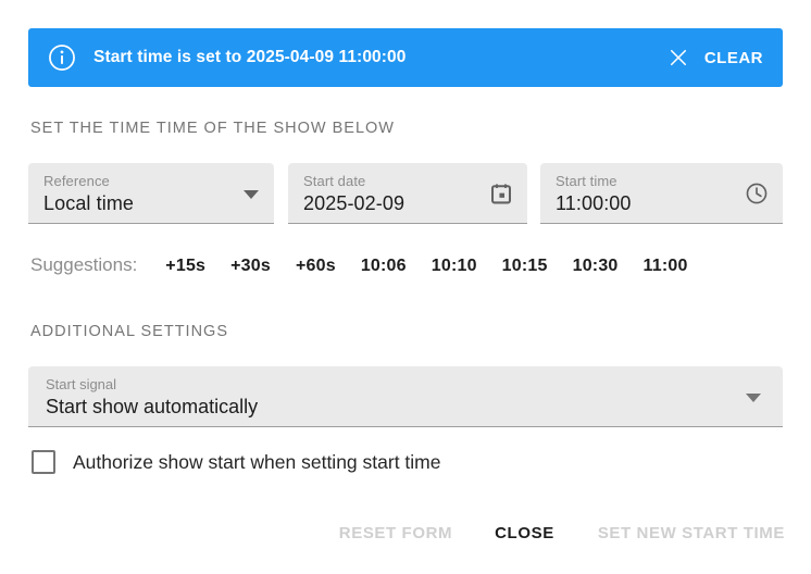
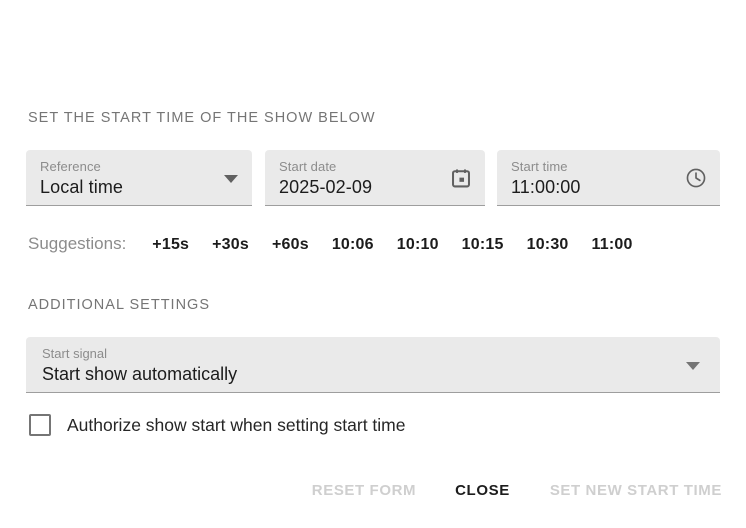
- Start time is set to 2025-04-09 11:00:00
- CLEAR
- SET THE TIME TIME OF THE SHOW BELOW
+ SET THE START TIME OF THE SHOW BELOW
  Reference
  Local time
  Start date
  2025-02-09
  Start time
  11:00:00
  Suggestions:
  +15s
  +30s
  +60s
  10:06
  10:10
  10:15
  10:30
  11:00
  ADDITIONAL SETTINGS
  Start signal
  Start show automatically
  Authorize show start when setting start time
  RESET FORM
  CLOSE
  SET NEW START TIME
